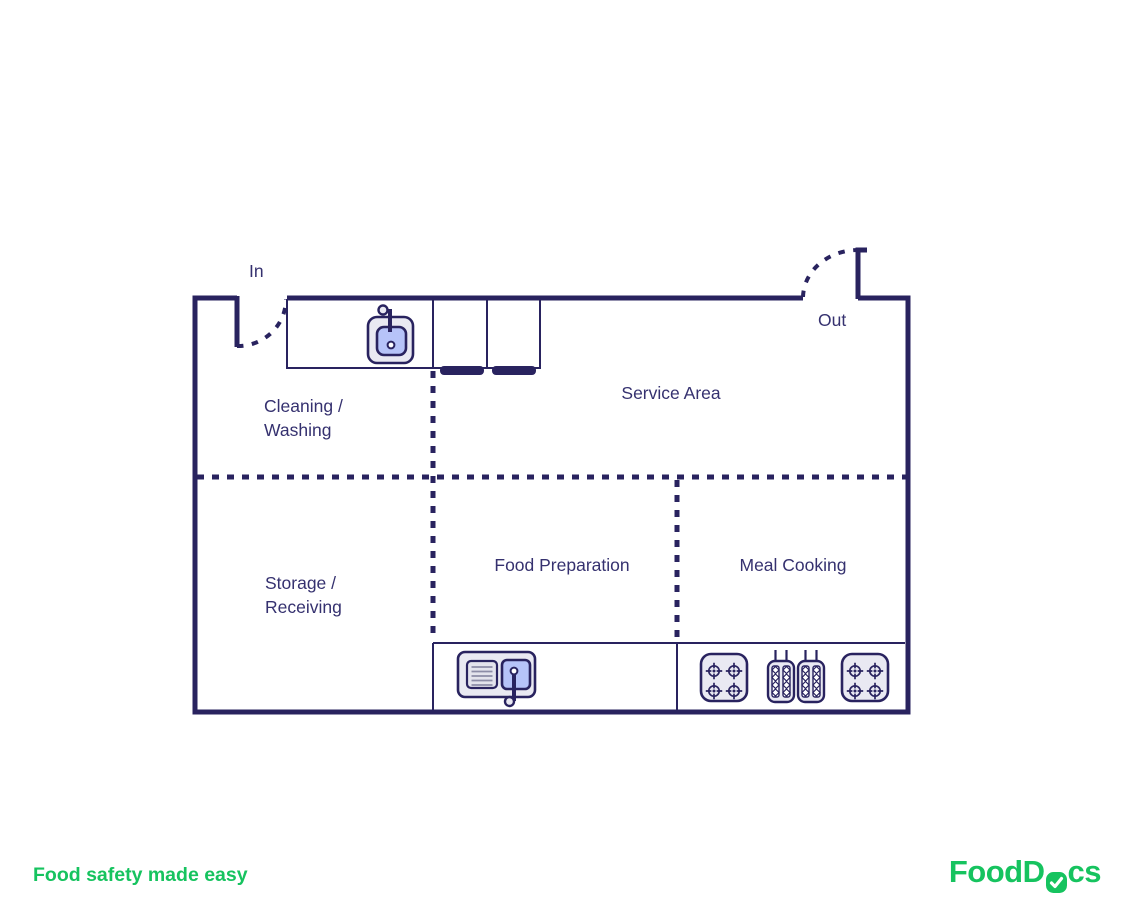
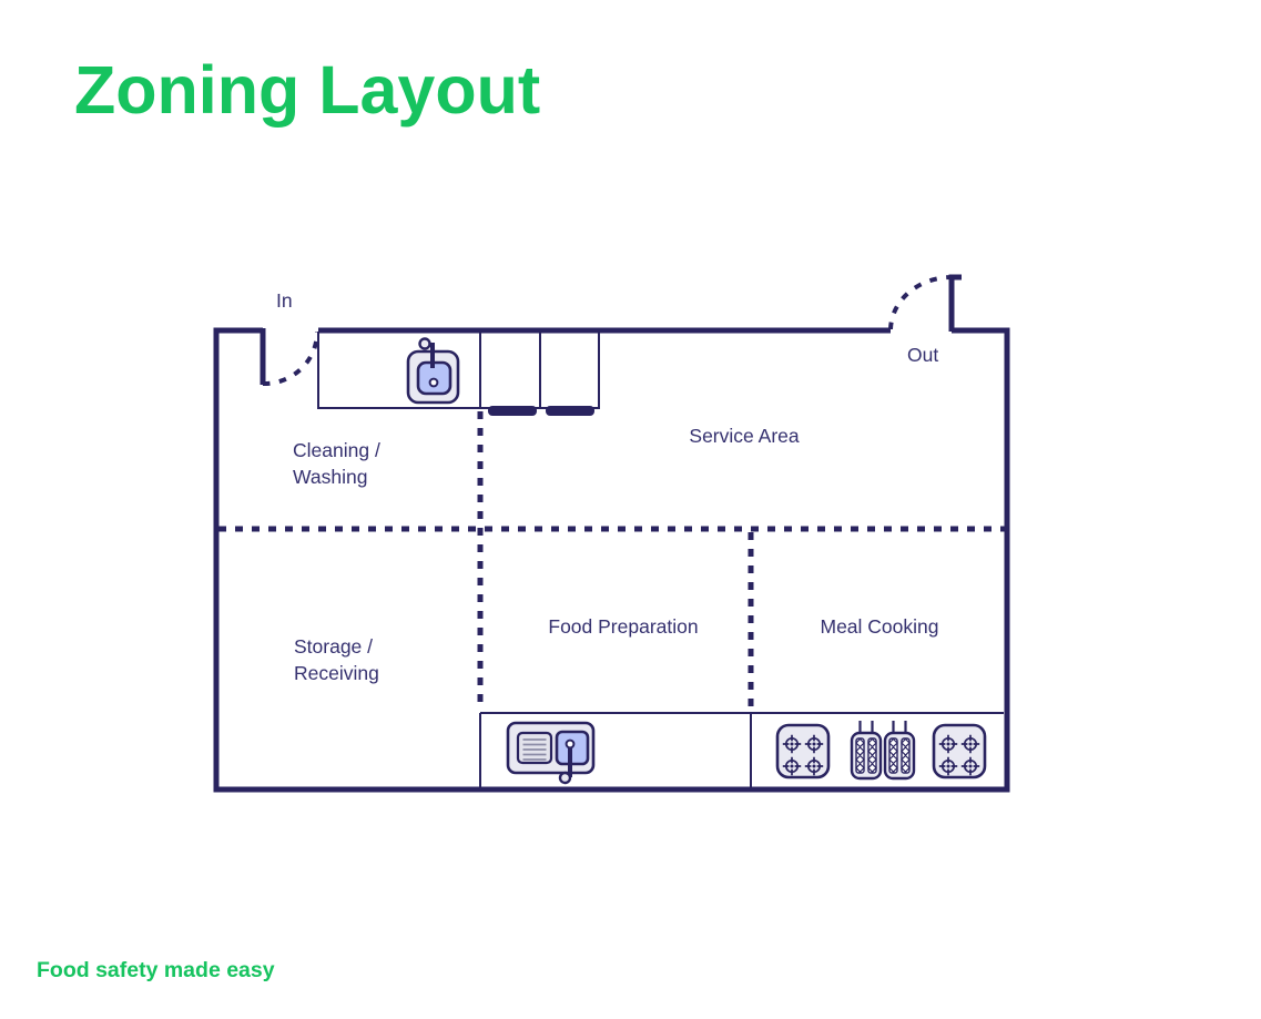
+ Zoning Layout
  In
  Out
  Cleaning /
  Washing
  Service Area
  Storage /
  Receiving
  Food Preparation
  Meal Cooking
  Food safety made easy
- FoodD
- cs
